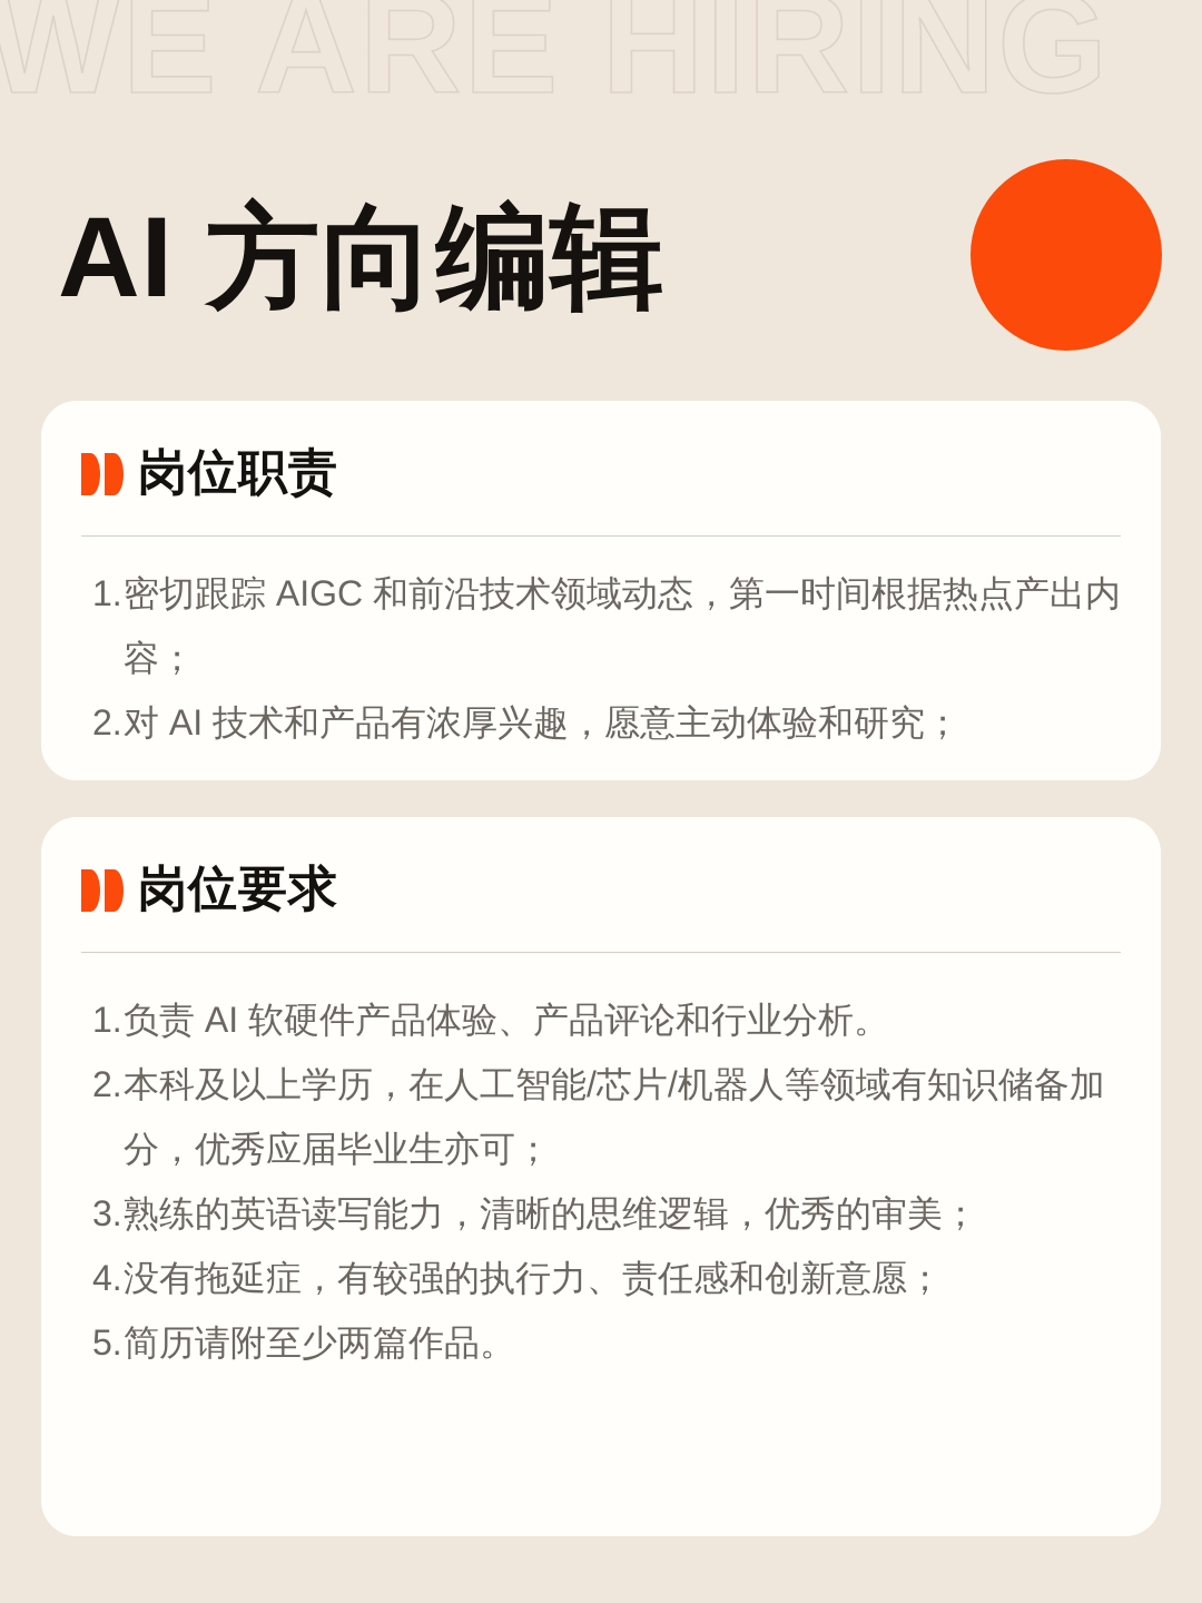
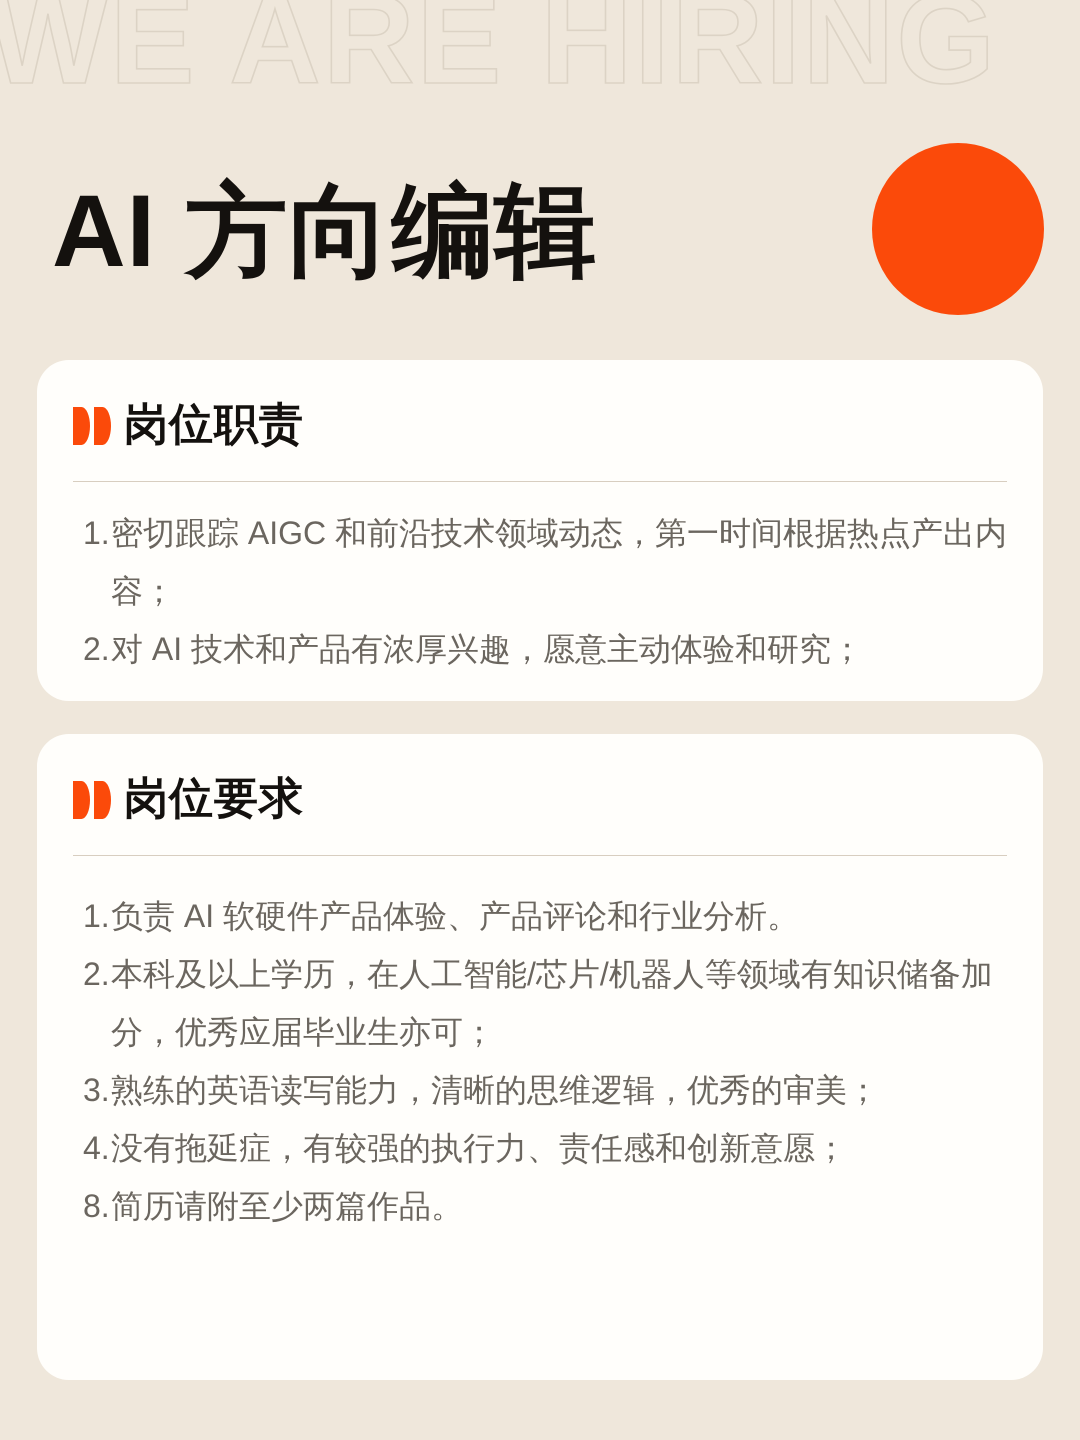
  AI 方向编辑
  岗位职责
  1.
  密切跟踪 AIGC 和前沿技术领域动态，第一时间根据热点产出内容；
  2.
  对 AI 技术和产品有浓厚兴趣，愿意主动体验和研究；
  岗位要求
  1.
  负责 AI 软硬件产品体验、产品评论和行业分析。
  2.
  本科及以上学历，在人工智能/芯片/机器人等领域有知识储备加分，优秀应届毕业生亦可；
  3.
  熟练的英语读写能力，清晰的思维逻辑，优秀的审美；
  4.
  没有拖延症，有较强的执行力、责任感和创新意愿；
- 5.
+ 8.
  简历请附至少两篇作品。
